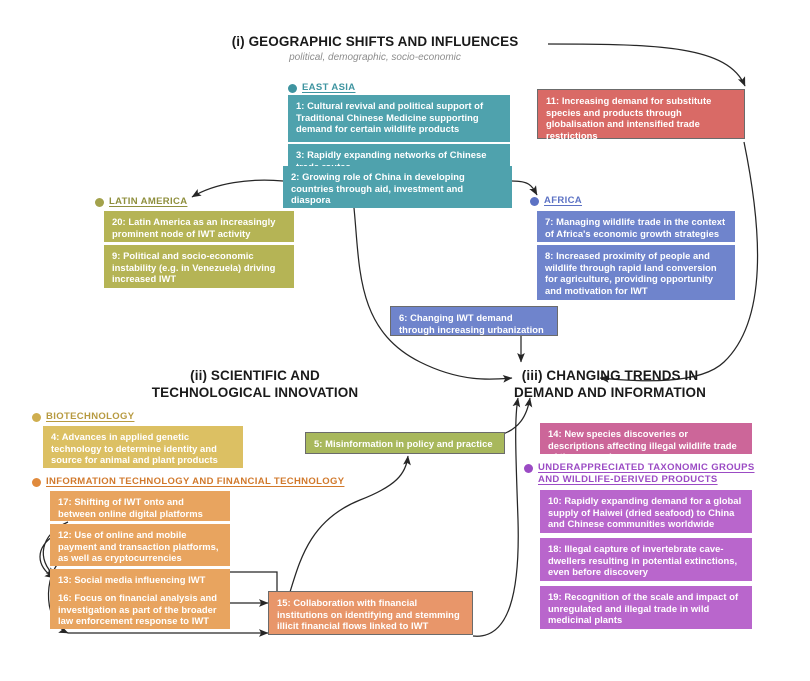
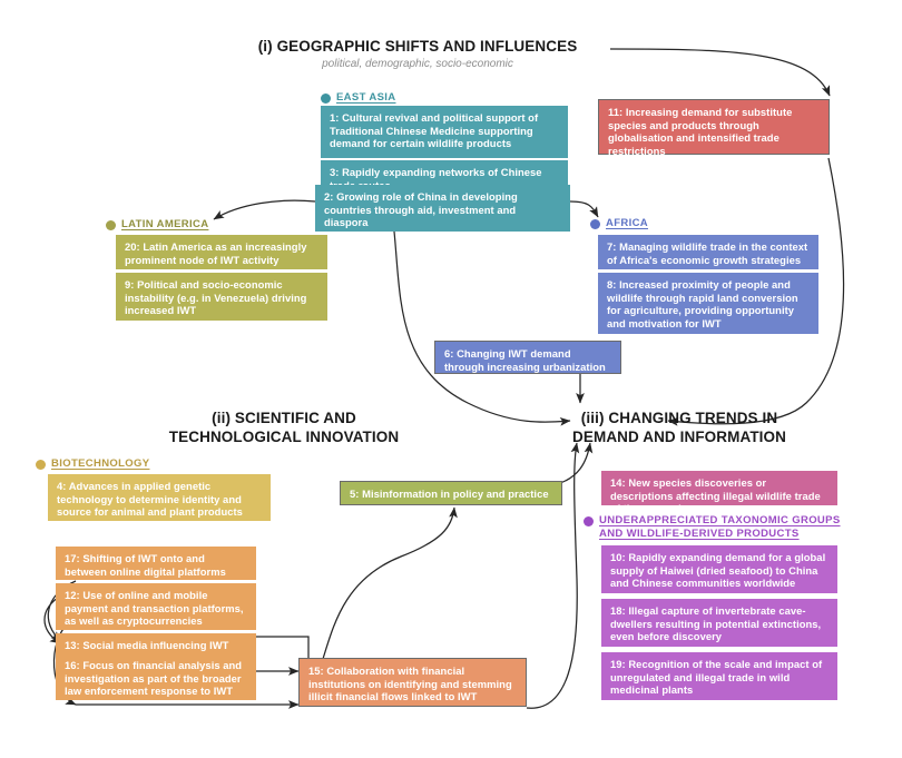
  (i) GEOGRAPHIC SHIFTS AND INFLUENCES
  political, demographic, socio-economic
  EAST ASIA
  1: Cultural revival and political support of Traditional Chinese Medicine supporting demand for certain wildlife products
  3: Rapidly expanding networks of Chinese
  2: Growing role of China in developing countries through aid, investment and diaspora
  11: Increasing demand for substitute species and products through globalisation and intensified trade restrictions
  LATIN AMERICA
  20: Latin America as an increasingly prominent node of IWT activity
  9: Political and socio-economic instability (e.g. in Venezuela) driving increased IWT
  AFRICA
  7: Managing wildlife trade in the context of Africa's economic growth strategies
  8: Increased proximity of people and wildlife through rapid land conversion for agriculture, providing opportunity and motivation for IWT
  6: Changing IWT demand through increasing urbanization
  (ii) SCIENTIFIC AND
  TECHNOLOGICAL INNOVATION
  (iii) CHANGING TRENDS IN
  DEMAND AND INFORMATION
  BIOTECHNOLOGY
  4: Advances in applied genetic technology to determine identity and source for animal and plant products
- INFORMATION TECHNOLOGY AND FINANCIAL TECHNOLOGY
  17: Shifting of IWT onto and between online digital platforms
  12: Use of online and mobile payment and transaction platforms, as well as cryptocurrencies
  16: Focus on financial analysis and investigation as part of the broader law enforcement response to IWT
  15: Collaboration with financial institutions on identifying and stemming illicit financial flows linked to IWT
  5: Misinformation in policy and practice
  14: New species discoveries or descriptions affecting illegal wildlife trade of those species
  UNDERAPPRECIATED TAXONOMIC GROUPS
  AND WILDLIFE-DERIVED PRODUCTS
  10: Rapidly expanding demand for a global supply of Haiwei (dried seafood) to China and Chinese communities worldwide
  18: Illegal capture of invertebrate cave-dwellers resulting in potential extinctions, even before discovery
  19: Recognition of the scale and impact of unregulated and illegal trade in wild medicinal plants
